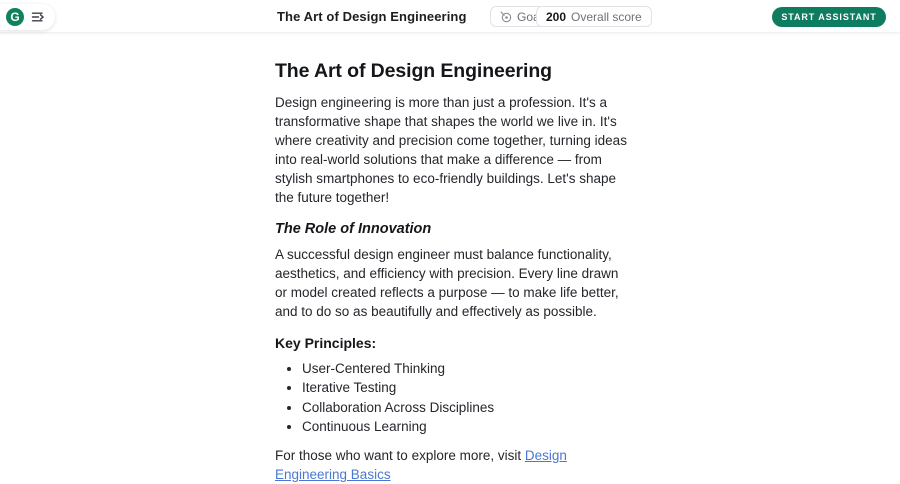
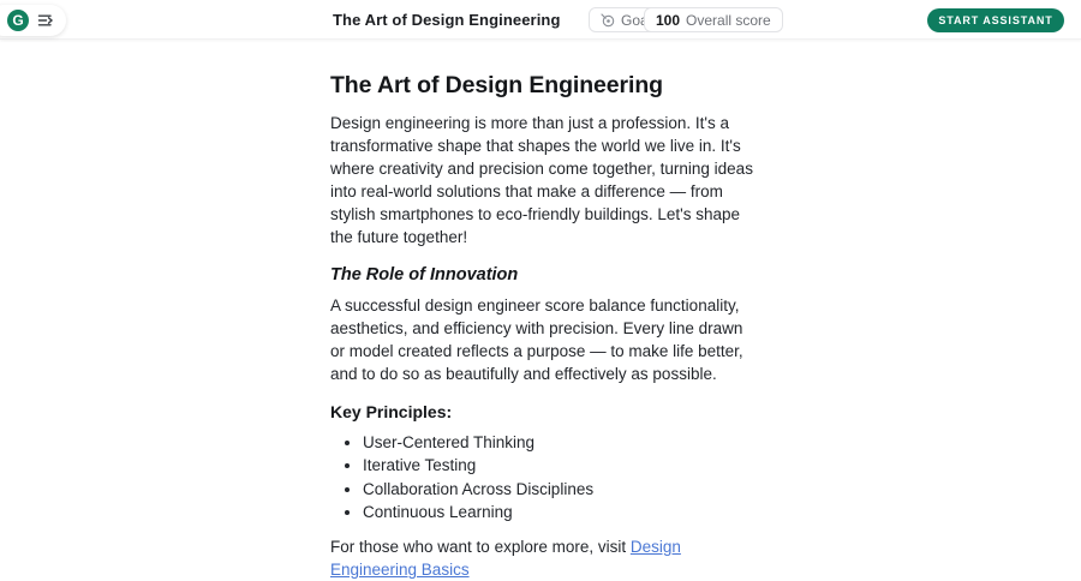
  G
  The Art of Design Engineering
- 200
+ 100
  Overall score
  START ASSISTANT
  The Art of Design Engineering
  Design engineering is more than just a profession. It's a transformative shape that shapes the world we live in. It's where creativity and precision come together, turning ideas into real-world solutions that make a difference — from stylish smartphones to eco-friendly buildings. Let's shape the future together!
  The Role of Innovation
- A successful design engineer must balance functionality, aesthetics, and efficiency with precision. Every line drawn or model created reflects a purpose — to make life better, and to do so as beautifully and effectively as possible.
+ A successful design engineer score balance functionality, aesthetics, and efficiency with precision. Every line drawn or model created reflects a purpose — to make life better, and to do so as beautifully and effectively as possible.
  Key Principles:
  User-Centered Thinking
  Iterative Testing
  Collaboration Across Disciplines
  Continuous Learning
  For those who want to explore more, visit Design Engineering Basics
